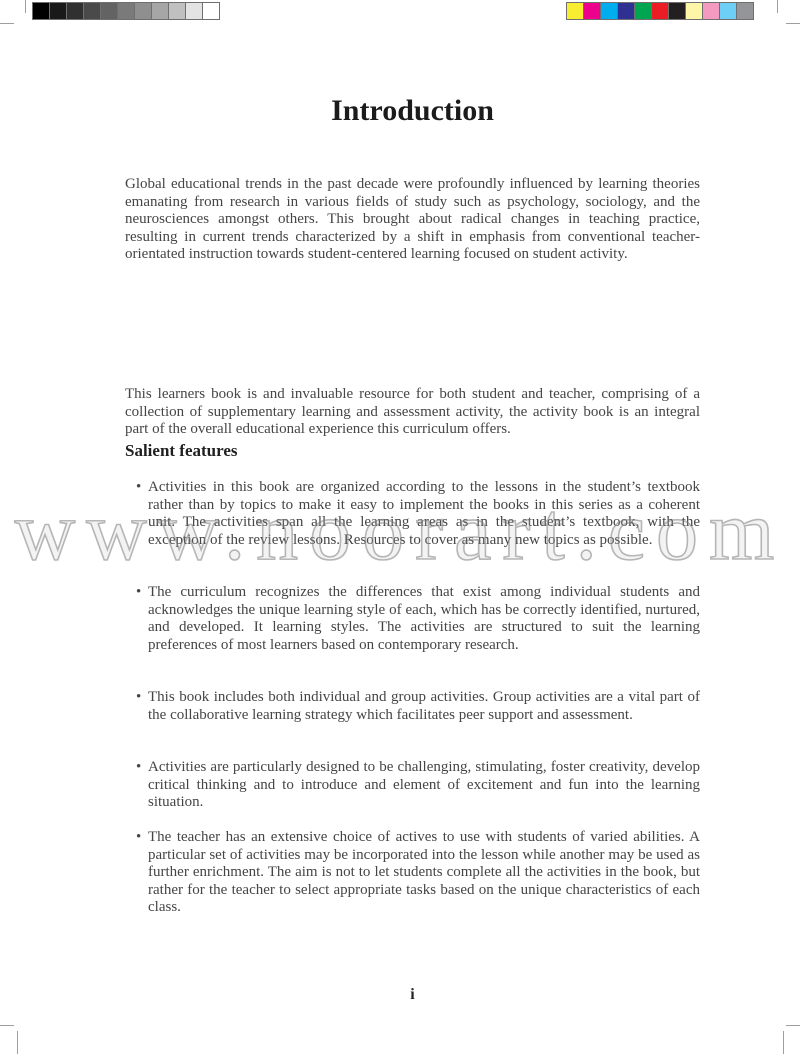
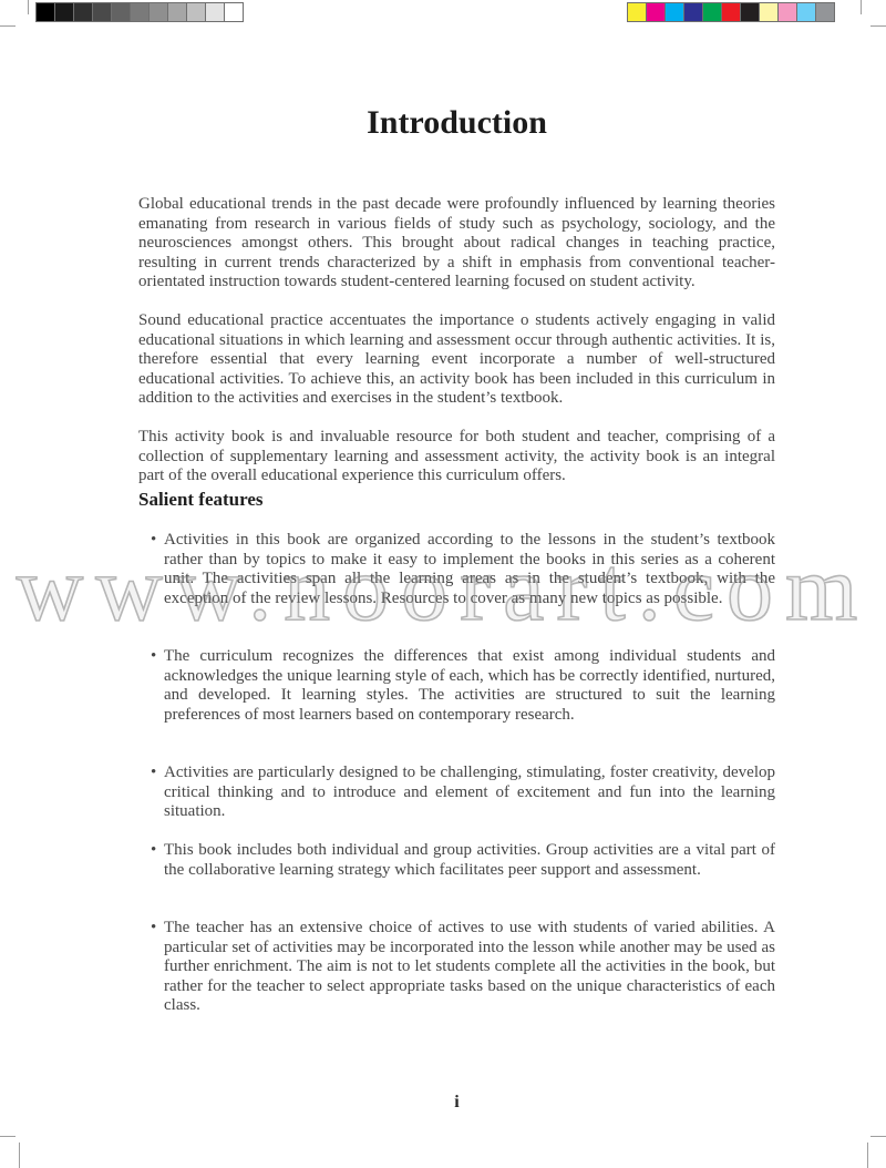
  www.noorart.com
  Introduction
  Global educational trends in the past decade were profoundly influenced by learning theories emanating from research in various fields of study such as psychology, sociology, and the neurosciences amongst others. This brought about radical changes in teaching practice, resulting in current trends characterized by a shift in emphasis from conventional teacher-orientated instruction towards student-centered learning focused on student activity.
+ Sound educational practice accentuates the importance o students actively engaging in valid educational situations in which learning and assessment occur through authentic activities. It is, therefore essential that every learning event incorporate a number of well-structured educational activities. To achieve this, an activity book has been included in this curriculum in addition to the activities and exercises in the student’s textbook.
- This learners book is and invaluable resource for both student and teacher, comprising of a collection of supplementary learning and assessment activity, the activity book is an integral part of the overall educational experience this curriculum offers.
+ This activity book is and invaluable resource for both student and teacher, comprising of a collection of supplementary learning and assessment activity, the activity book is an integral part of the overall educational experience this curriculum offers.
  Salient features
  •
  Activities in this book are organized according to the lessons in the student’s textbook rather than by topics to make it easy to implement the books in this series as a coherent unit. The activities span all the learning areas as in the student’s textbook, with the exception of the review lessons. Resources to cover as many new topics as possible.
  •
  The curriculum recognizes the differences that exist among individual students and acknowledges the unique learning style of each, which has be correctly identified, nurtured, and developed. It learning styles. The activities are structured to suit the learning preferences of most learners based on contemporary research.
  •
- This book includes both individual and group activities. Group activities are a vital part of the collaborative learning strategy which facilitates peer support and assessment.
+ Activities are particularly designed to be challenging, stimulating, foster creativity, develop critical thinking and to introduce and element of excitement and fun into the learning situation.
  •
- Activities are particularly designed to be challenging, stimulating, foster creativity, develop critical thinking and to introduce and element of excitement and fun into the learning situation.
+ This book includes both individual and group activities. Group activities are a vital part of the collaborative learning strategy which facilitates peer support and assessment.
  •
  The teacher has an extensive choice of actives to use with students of varied abilities. A particular set of activities may be incorporated into the lesson while another may be used as further enrichment. The aim is not to let students complete all the activities in the book, but rather for the teacher to select appropriate tasks based on the unique characteristics of each class.
  i
